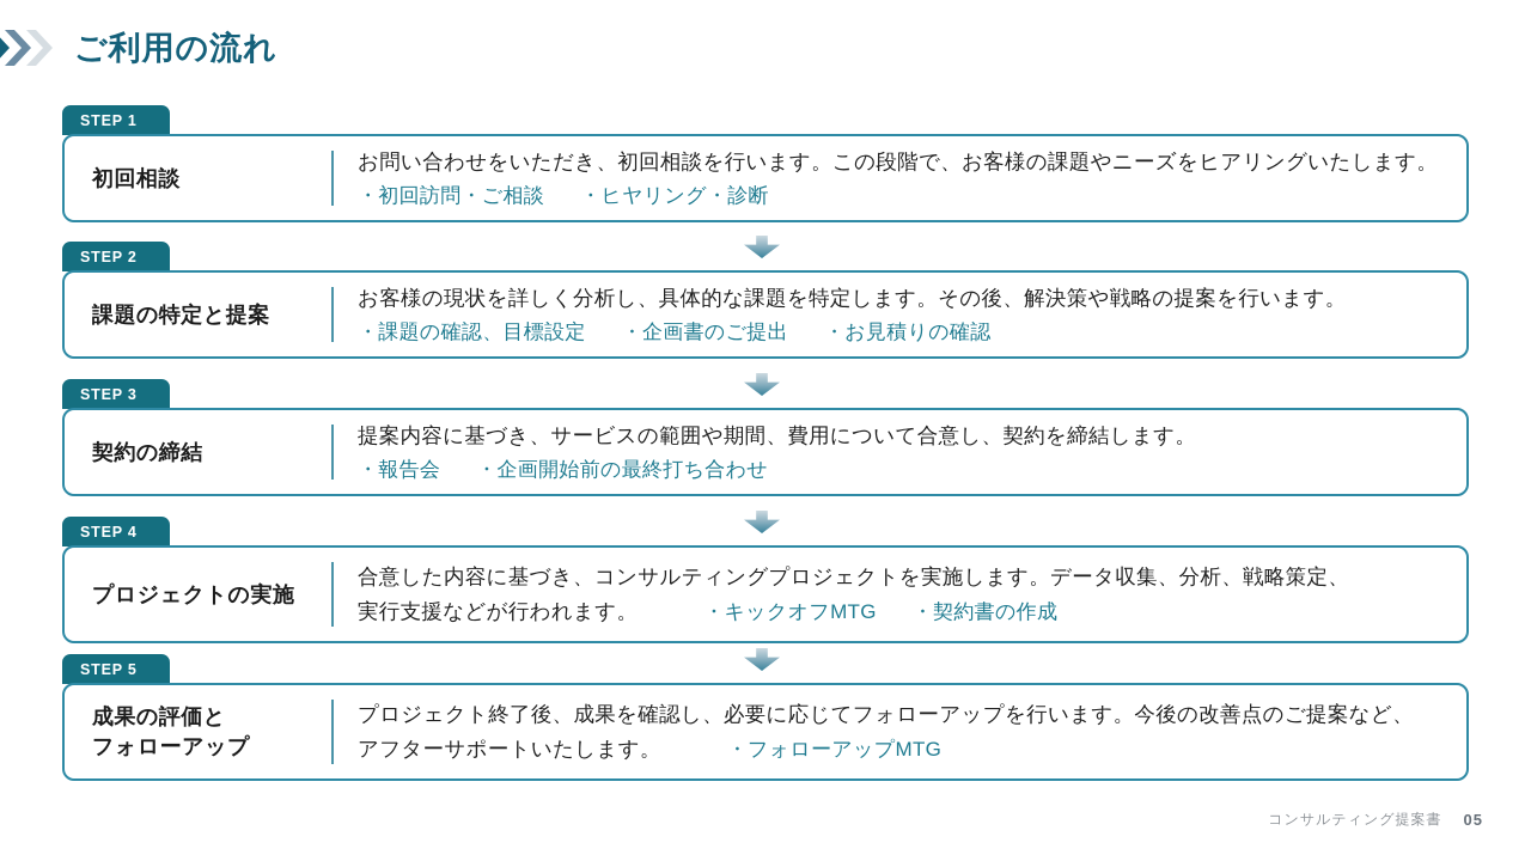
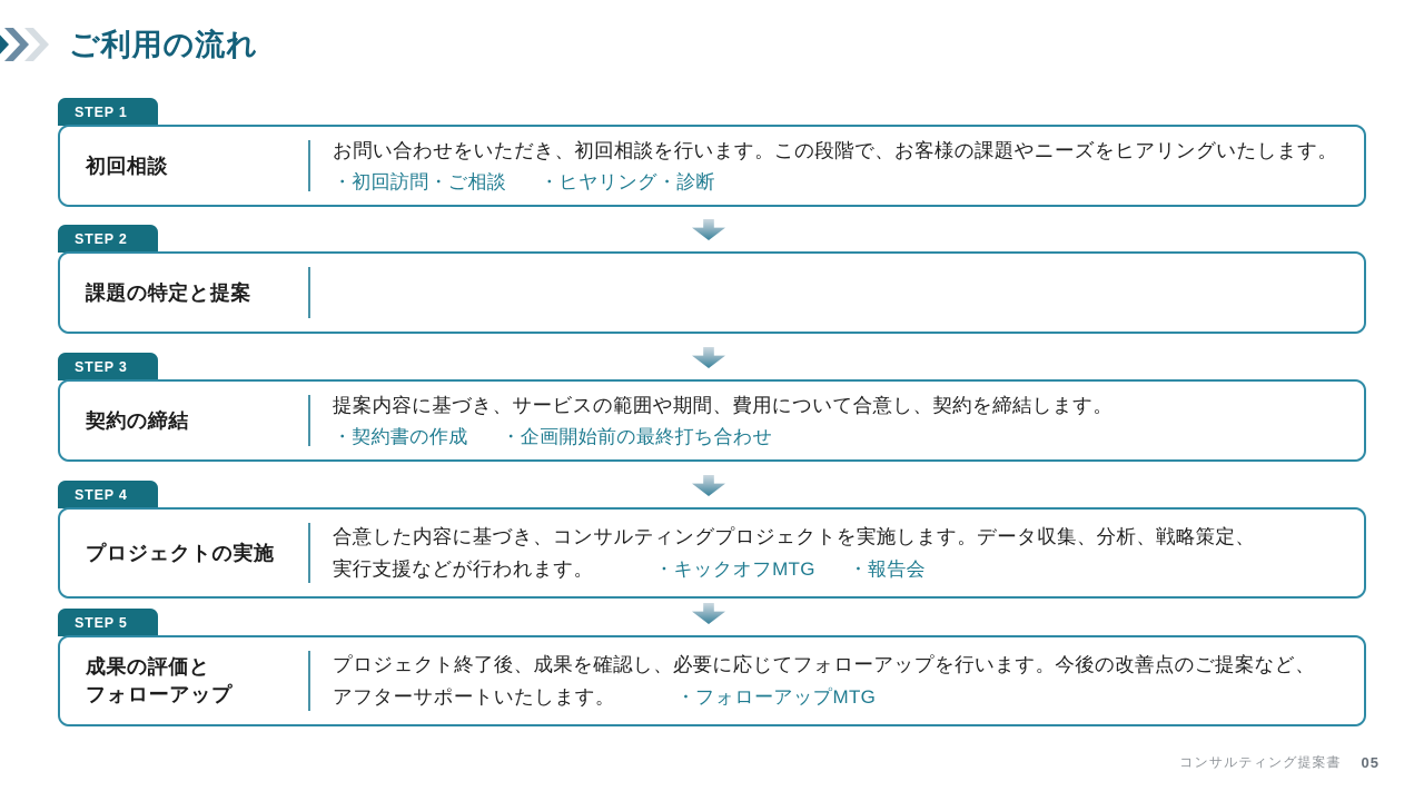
  ご利用の流れ
  STEP 1
  初回相談
  お問い合わせをいただき、初回相談を行います。この段階で、お客様の課題やニーズをヒアリングいたします。
  ・初回訪問・ご相談
  ・ヒヤリング・診断
  STEP 2
  課題の特定と提案
- お客様の現状を詳しく分析し、具体的な課題を特定します。その後、解決策や戦略の提案を行います。
- ・課題の確認、目標設定
- ・企画書のご提出
- ・お見積りの確認
  STEP 3
  契約の締結
  提案内容に基づき、サービスの範囲や期間、費用について合意し、契約を締結します。
- ・報告会
+ ・契約書の作成
  ・企画開始前の最終打ち合わせ
  STEP 4
  プロジェクトの実施
  合意した内容に基づき、コンサルティングプロジェクトを実施します。データ収集、分析、戦略策定、
  実行支援などが行われます。
  ・キックオフMTG
- ・契約書の作成
+ ・報告会
  STEP 5
  成果の評価と
  フォローアップ
  プロジェクト終了後、成果を確認し、必要に応じてフォローアップを行います。今後の改善点のご提案など、
  アフターサポートいたします。
  ・フォローアップMTG
  コンサルティング提案書
  05
